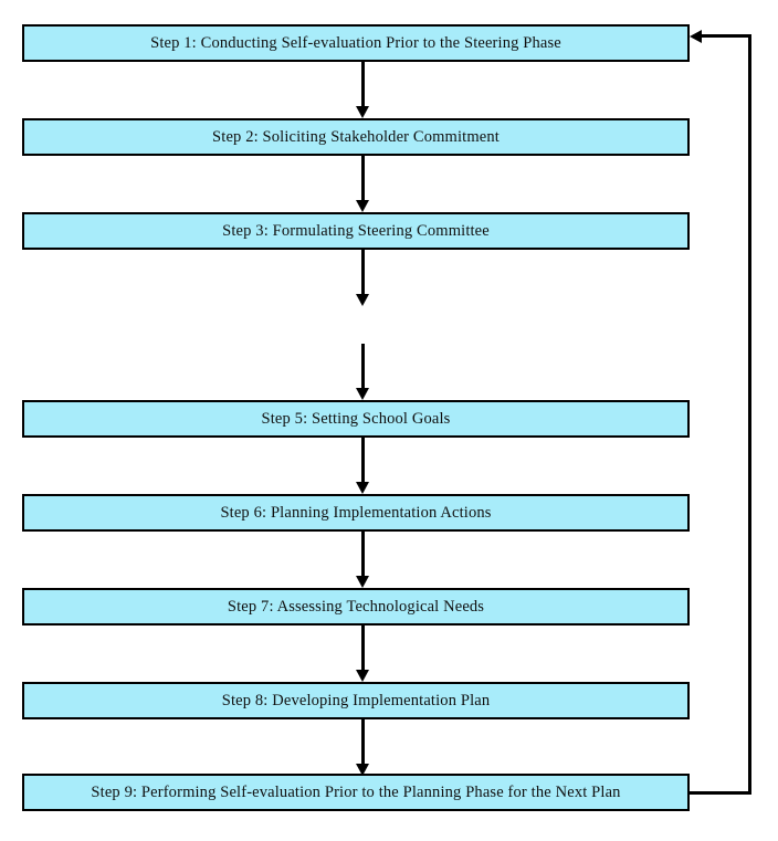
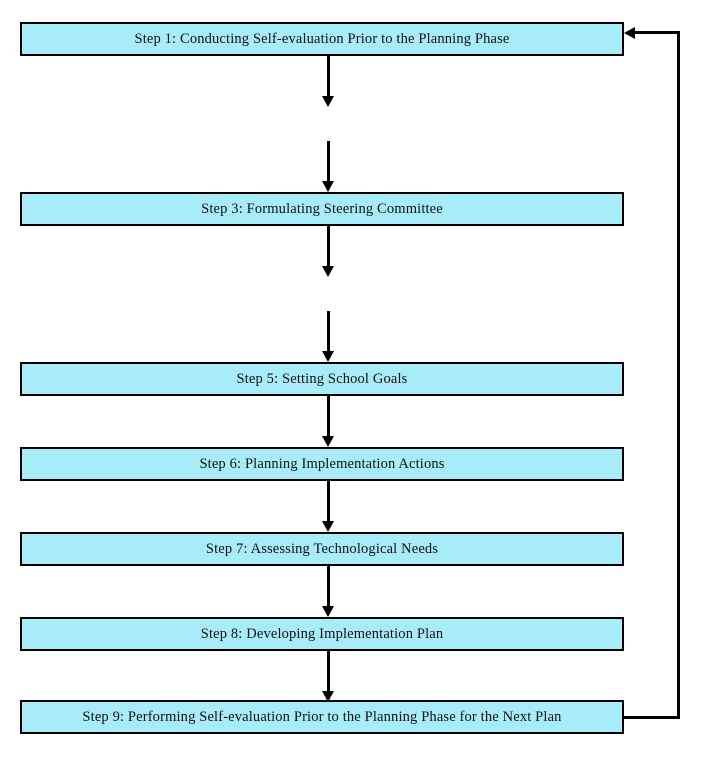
- Step 1: Conducting Self-evaluation Prior to the Steering Phase
+ Step 1: Conducting Self-evaluation Prior to the Planning Phase
- Step 2: Soliciting Stakeholder Commitment
  Step 3: Formulating Steering Committee
  Step 5: Setting School Goals
  Step 6: Planning Implementation Actions
  Step 7: Assessing Technological Needs
  Step 8: Developing Implementation Plan
  Step 9: Performing Self-evaluation Prior to the Planning Phase for the Next Plan
